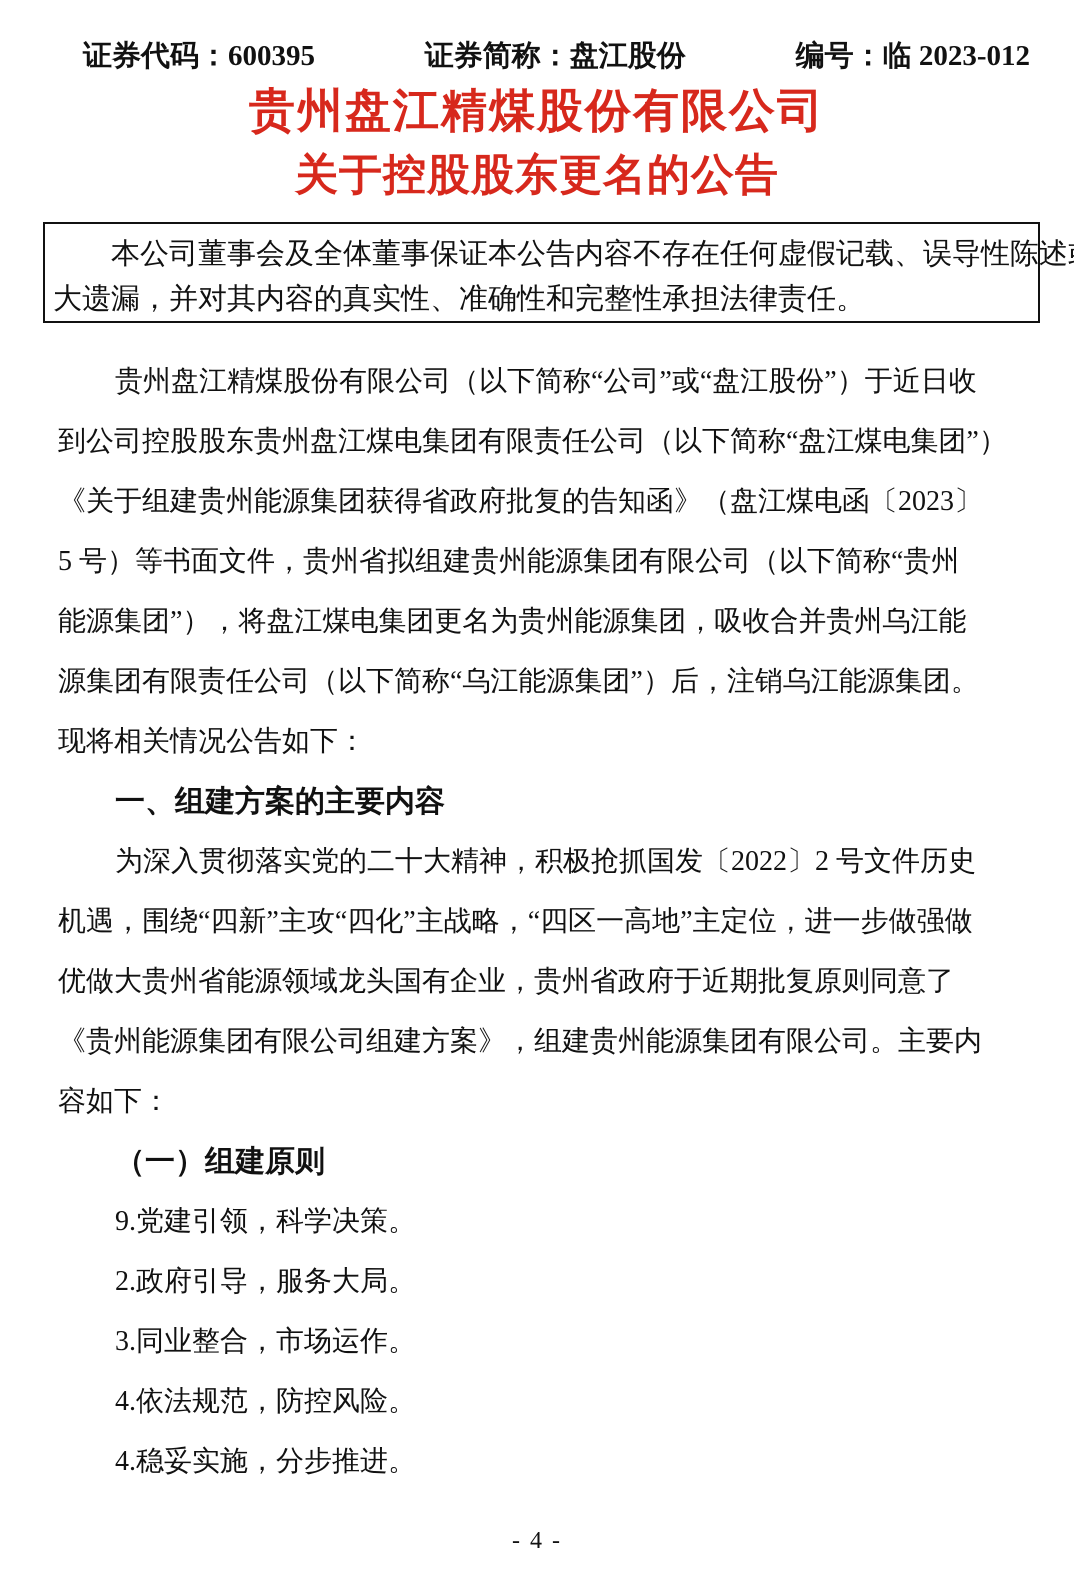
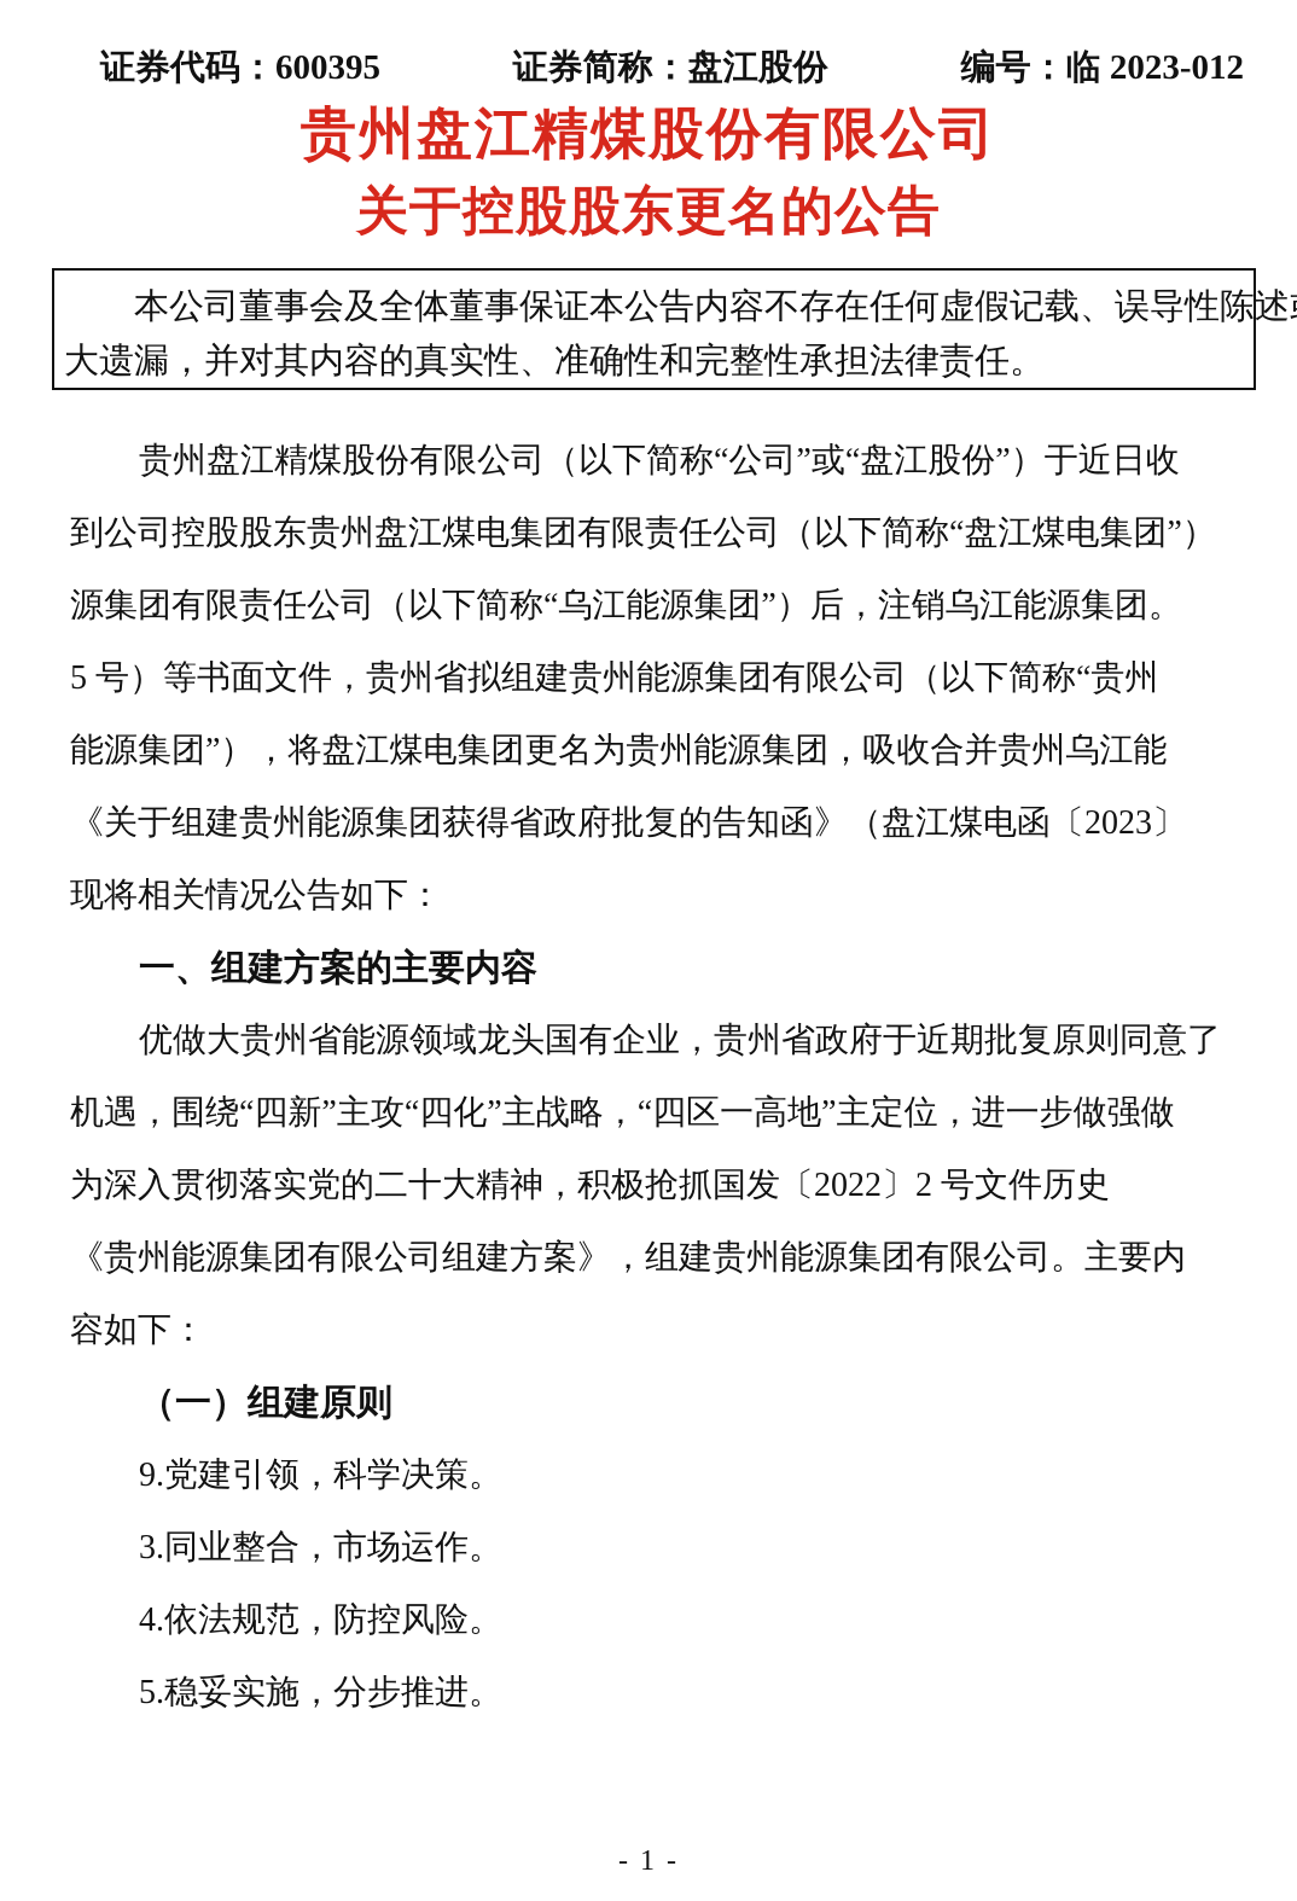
  证券代码：600395
  证券简称：盘江股份
  编号：临 2023-012
  贵州盘江精煤股份有限公司
  关于控股股东更名的公告
  本公司董事会及全体董事保证本公告内容不存在任何虚假记载、误导性陈述
  大遗漏，并对其内容的真实性、准确性和完整性承担法律责任。
  贵州盘江精煤股份有限公司（以下简称“公司”或“盘江股份”）于近日收
  到公司控股股东贵州盘江煤电集团有限责任公司（以下简称“盘江煤电集团”）
- 《关于组建贵州能源集团获得省政府批复的告知函》（盘江煤电函〔2023〕
+ 源集团有限责任公司（以下简称“乌江能源集团”）后，注销乌江能源集团。
  5 号）等书面文件，贵州省拟组建贵州能源集团有限公司（以下简称“贵州
  能源集团”），将盘江煤电集团更名为贵州能源集团，吸收合并贵州乌江能
- 源集团有限责任公司（以下简称“乌江能源集团”）后，注销乌江能源集团。
+ 《关于组建贵州能源集团获得省政府批复的告知函》（盘江煤电函〔2023〕
  现将相关情况公告如下：
  一、组建方案的主要内容
- 为深入贯彻落实党的二十大精神，积极抢抓国发〔2022〕2 号文件历史
+ 优做大贵州省能源领域龙头国有企业，贵州省政府于近期批复原则同意了
  机遇，围绕“四新”主攻“四化”主战略，“四区一高地”主定位，进一步做强做
- 优做大贵州省能源领域龙头国有企业，贵州省政府于近期批复原则同意了
+ 为深入贯彻落实党的二十大精神，积极抢抓国发〔2022〕2 号文件历史
  《贵州能源集团有限公司组建方案》，组建贵州能源集团有限公司。主要内
  容如下：
  （一）组建原则
  9.党建引领，科学决策。
- 2.政府引导，服务大局。
  3.同业整合，市场运作。
  4.依法规范，防控风险。
- 4.稳妥实施，分步推进。
+ 5.稳妥实施，分步推进。
- - 4 -
+ - 1 -
